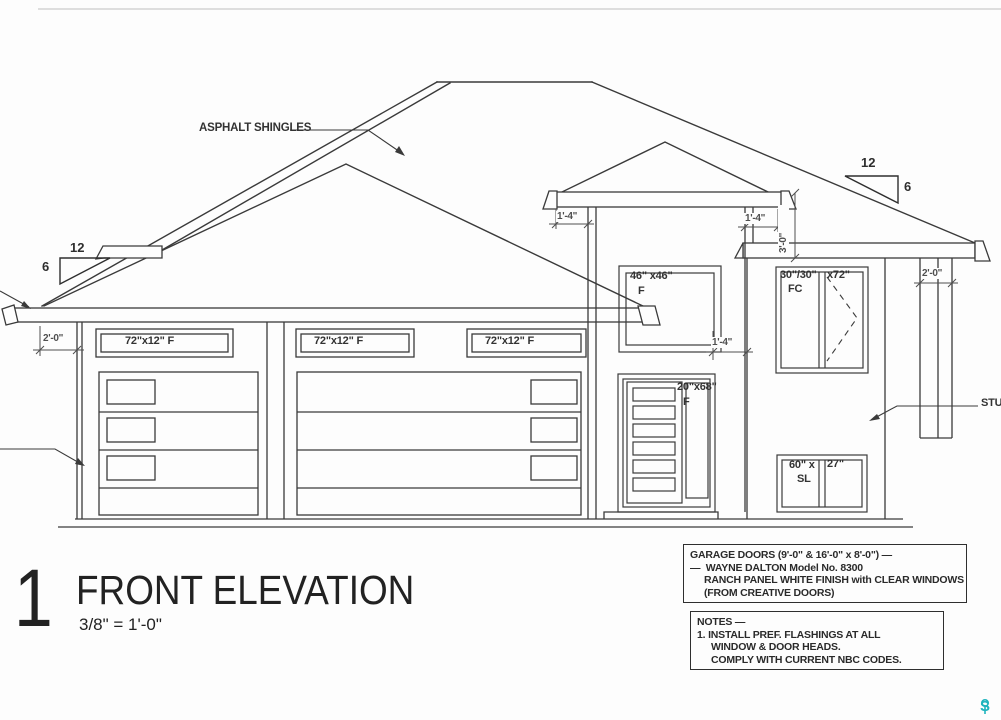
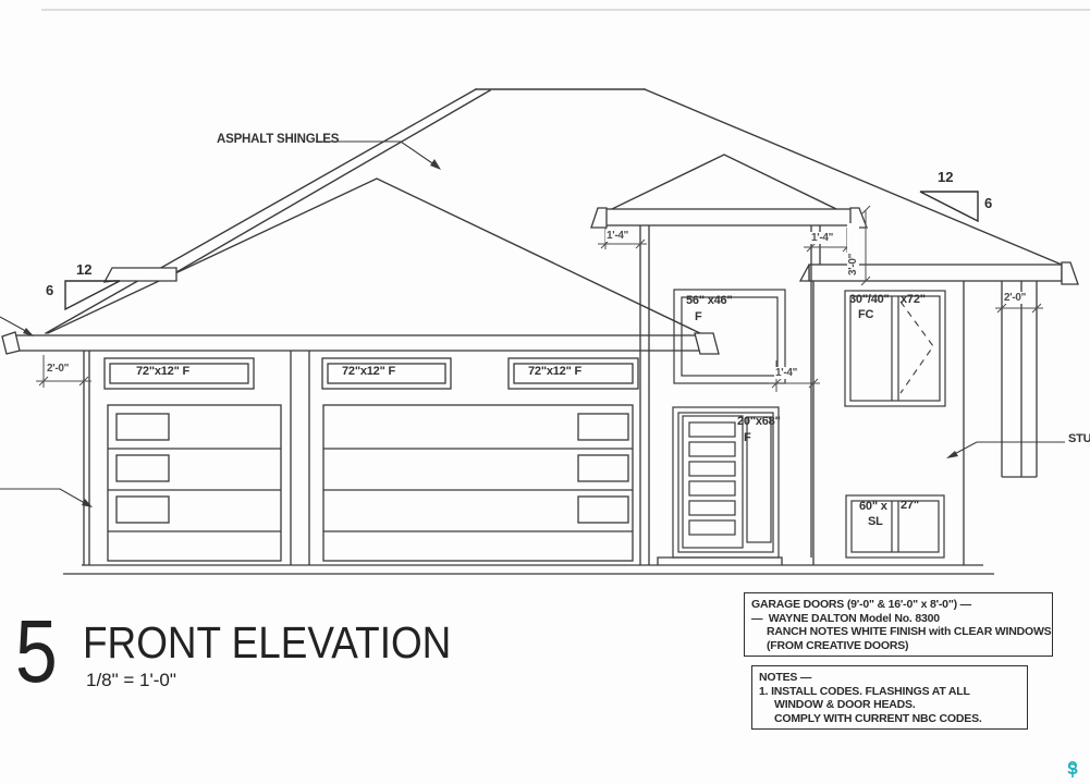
  ASPHALT SHINGLES
  STU
  12
  6
  12
  6
  72"x12" F
  72"x12" F
  72"x12" F
- 46" x46"
+ 56" x46"
  F
- 30"/30"
+ 30"/40"
  FC
  x72"
  20"x68"
  F
  60" x
  SL
  27"
  2'-0"
  1'-4"
  1'-4"
  1'-4"
  2'-0"
- 1
+ 5
  FRONT ELEVATION
- 3/8" = 1'-0"
+ 1/8" = 1'-0"
  GARAGE DOORS (9'-0" & 16'-0" x 8'-0") —
  — WAYNE DALTON Model No. 8300
- RANCH PANEL WHITE FINISH with CLEAR WINDOWS
+ RANCH NOTES WHITE FINISH with CLEAR WINDOWS
  (FROM CREATIVE DOORS)
  NOTES —
- 1. INSTALL PREF. FLASHINGS AT ALL
+ 1. INSTALL CODES. FLASHINGS AT ALL
  WINDOW & DOOR HEADS.
  COMPLY WITH CURRENT NBC CODES.
